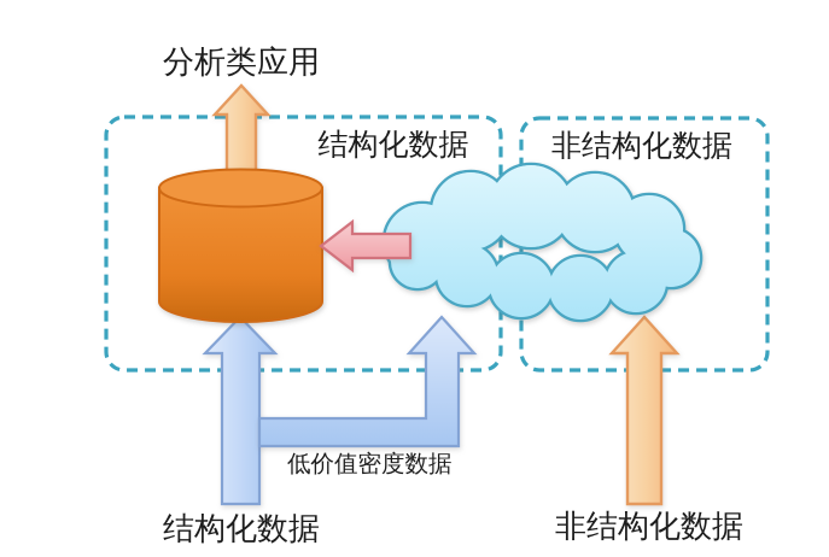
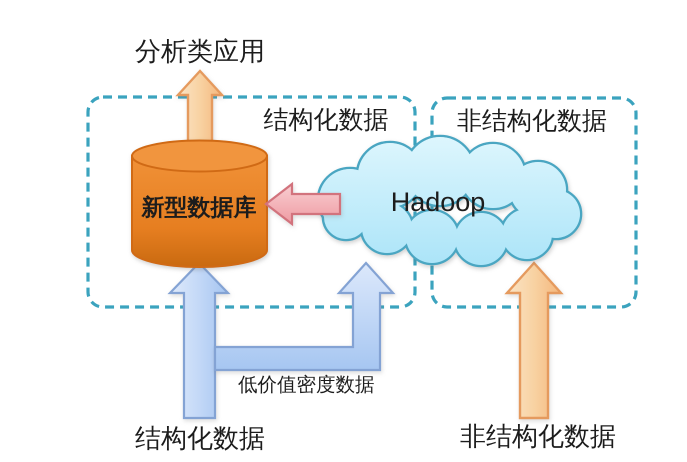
  分析类应用
  结构化数据
  非结构化数据
+ Hadoop
+ 新型数据库
  低价值密度数据
  结构化数据
  非结构化数据
